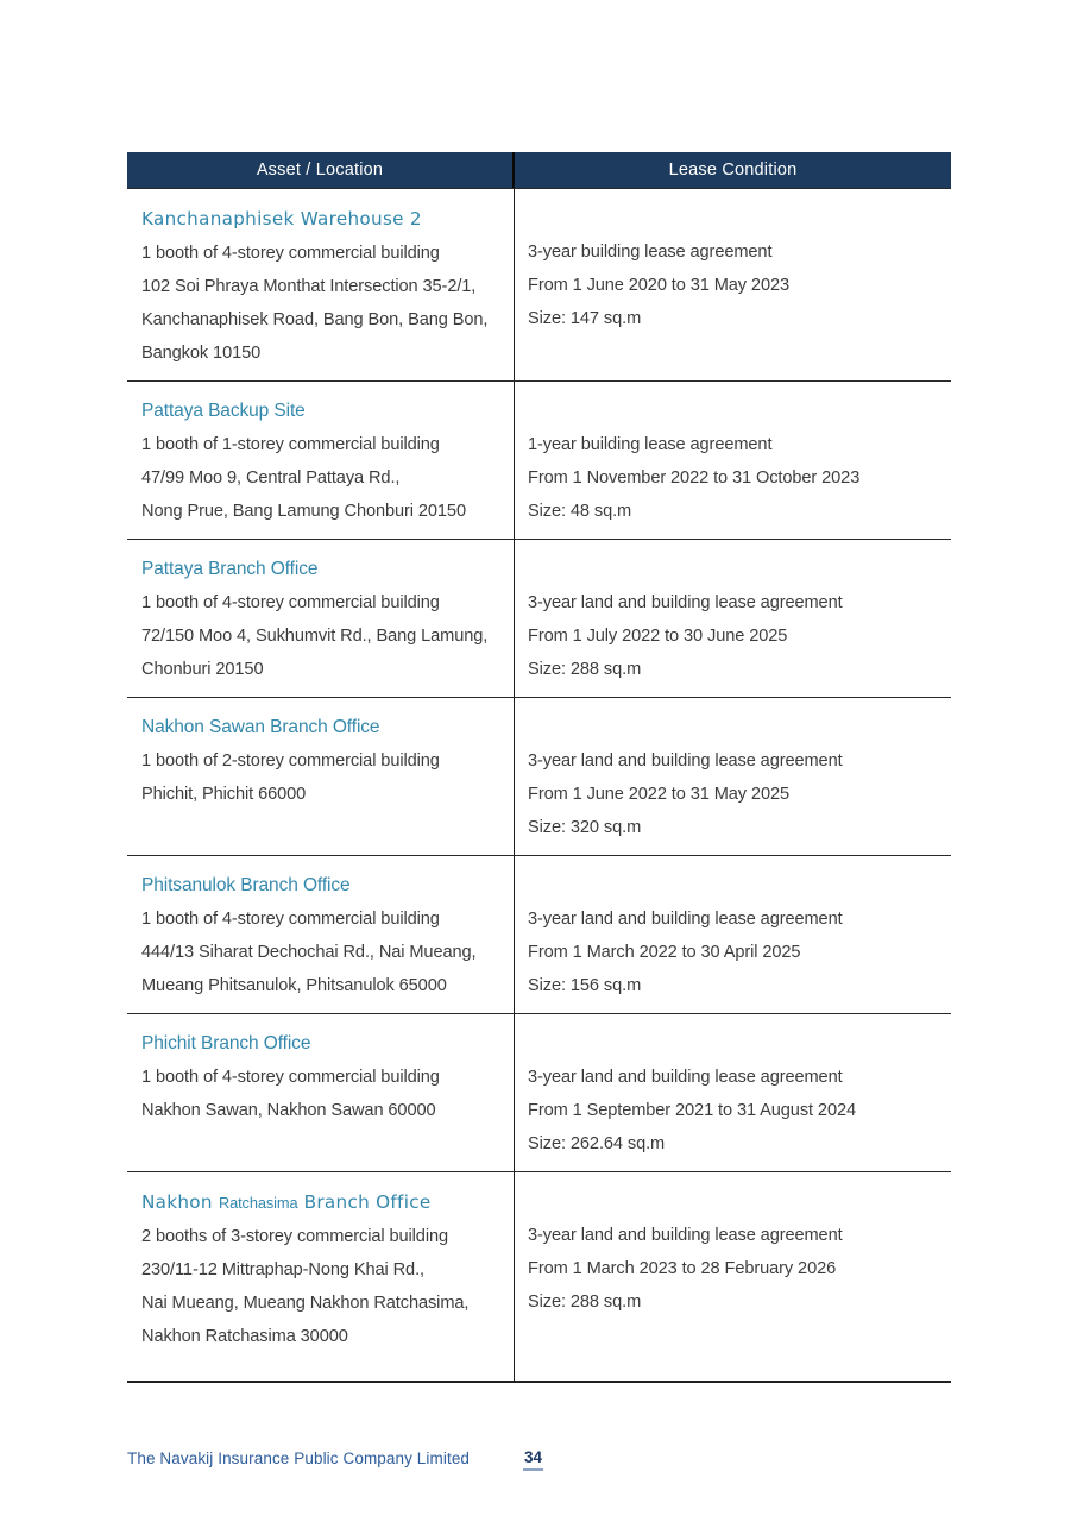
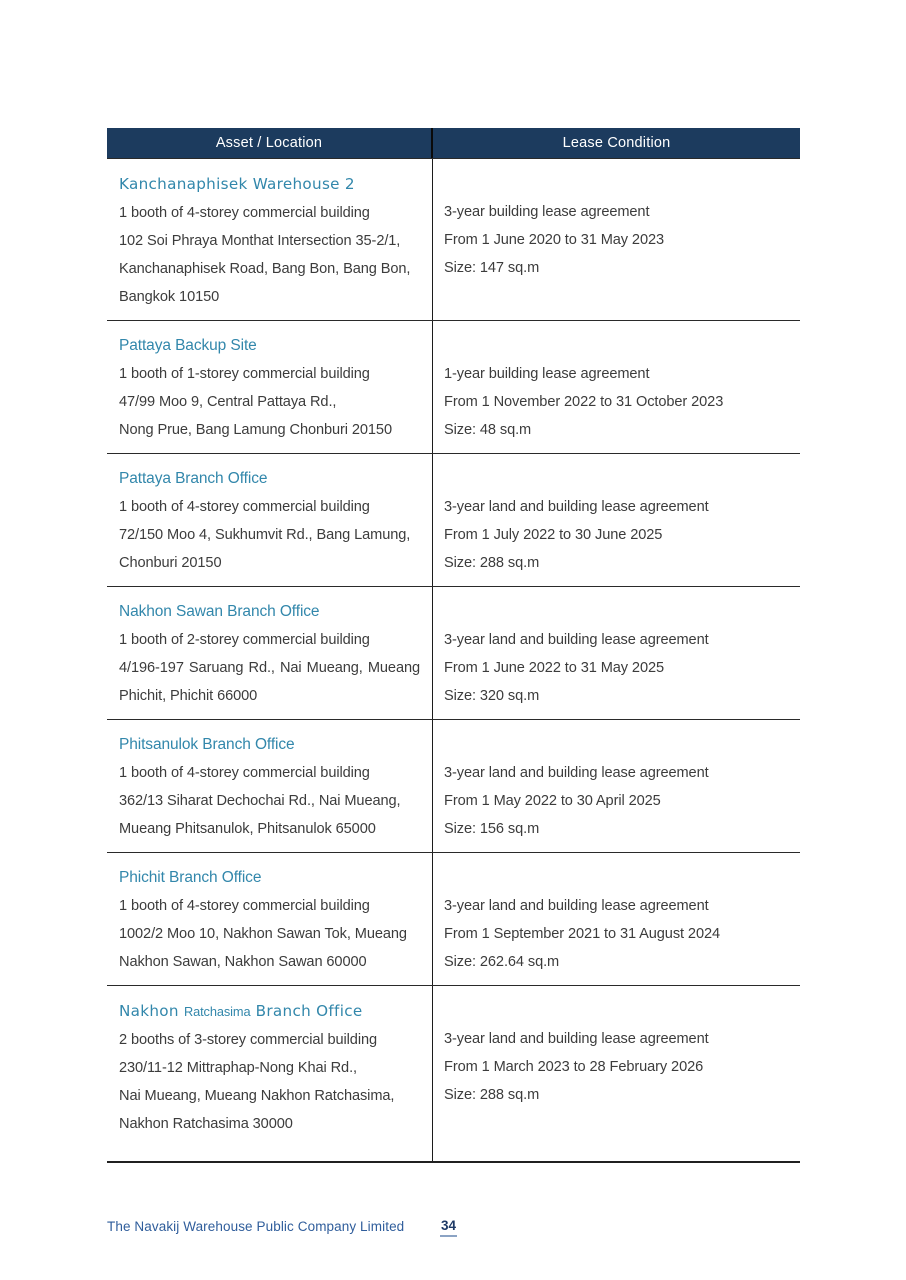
  Asset / Location
  Lease Condition
  Kanchanaphisek Warehouse 2
  1 booth of 4-storey commercial building
  102 Soi Phraya Monthat Intersection 35-2/1,
  Kanchanaphisek Road, Bang Bon, Bang Bon,
  Bangkok 10150
  3-year building lease agreement
  From 1 June 2020 to 31 May 2023
  Size: 147 sq.m
  Pattaya Backup Site
  1 booth of 1-storey commercial building
  47/99 Moo 9, Central Pattaya Rd.,
  Nong Prue, Bang Lamung Chonburi 20150
  1-year building lease agreement
  From 1 November 2022 to 31 October 2023
  Size: 48 sq.m
  Pattaya Branch Office
  1 booth of 4-storey commercial building
  72/150 Moo 4, Sukhumvit Rd., Bang Lamung,
  Chonburi 20150
  3-year land and building lease agreement
  From 1 July 2022 to 30 June 2025
  Size: 288 sq.m
  Nakhon Sawan Branch Office
  1 booth of 2-storey commercial building
+ 4/196-197 Saruang Rd., Nai Mueang, Mueang
  Phichit, Phichit 66000
  3-year land and building lease agreement
  From 1 June 2022 to 31 May 2025
  Size: 320 sq.m
  Phitsanulok Branch Office
  1 booth of 4-storey commercial building
- 444/13 Siharat Dechochai Rd., Nai Mueang,
+ 362/13 Siharat Dechochai Rd., Nai Mueang,
  Mueang Phitsanulok, Phitsanulok 65000
  3-year land and building lease agreement
- From 1 March 2022 to 30 April 2025
+ From 1 May 2022 to 30 April 2025
  Size: 156 sq.m
  Phichit Branch Office
  1 booth of 4-storey commercial building
+ 1002/2 Moo 10, Nakhon Sawan Tok, Mueang
  Nakhon Sawan, Nakhon Sawan 60000
  3-year land and building lease agreement
  From 1 September 2021 to 31 August 2024
  Size: 262.64 sq.m
  Nakhon Ratchasima Branch Office
  2 booths of 3-storey commercial building
  230/11-12 Mittraphap-Nong Khai Rd.,
  Nai Mueang, Mueang Nakhon Ratchasima,
  Nakhon Ratchasima 30000
  3-year land and building lease agreement
  From 1 March 2023 to 28 February 2026
  Size: 288 sq.m
- The Navakij Insurance Public Company Limited
+ The Navakij Warehouse Public Company Limited
  34
